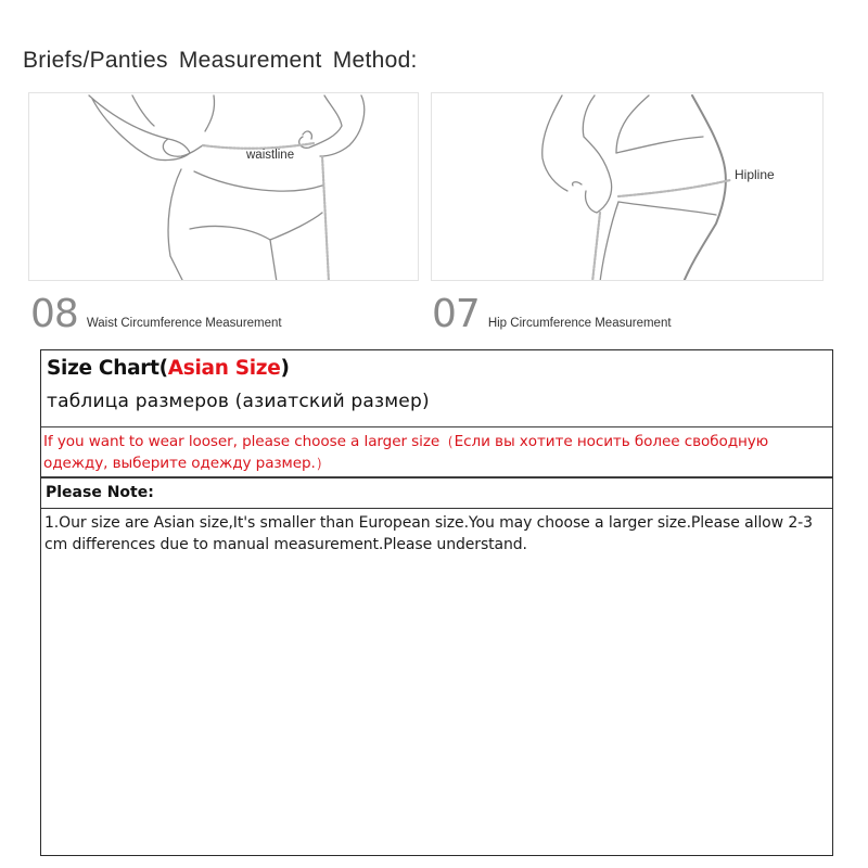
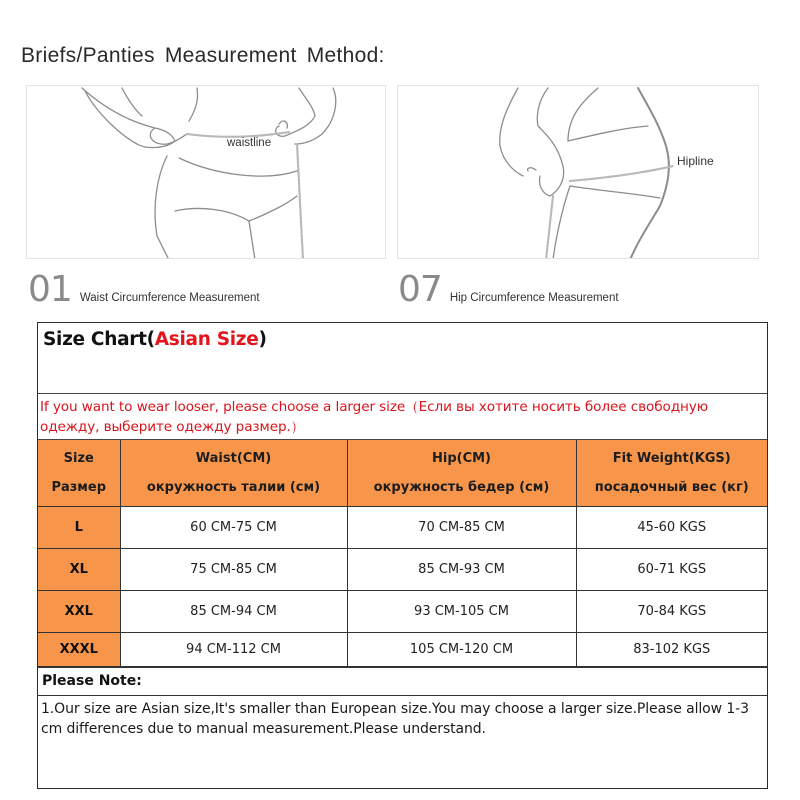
  Briefs/Panties Measurement Method:
  waistline
  Hipline
- 08
+ 01
  Waist Circumference Measurement
  07
  Hip Circumference Measurement
  Size Chart(Asian Size)
- таблица размеров (азиатский размер)
  If you want to wear looser, please choose a larger size（Если вы хотите носить более свободную одежду, выберите одежду размер.）
+ SizeРазмер	Waist(CM)окружность талии (см)	Hip(CM)окружность бедер (см)	Fit Weight(KGS)посадочный вес (кг)
+ L	60 CM-75 CM	70 CM-85 CM	45-60 KGS
+ XL	75 CM-85 CM	85 CM-93 CM	60-71 KGS
+ XXL	85 CM-94 CM	93 CM-105 CM	70-84 KGS
+ XXXL	94 CM-112 CM	105 CM-120 CM	83-102 KGS
  Please Note:
- 1.Our size are Asian size,It's smaller than European size.You may choose a larger size.Please allow 2-3 cm differences due to manual measurement.Please understand.
+ 1.Our size are Asian size,It's smaller than European size.You may choose a larger size.Please allow 1-3 cm differences due to manual measurement.Please understand.
